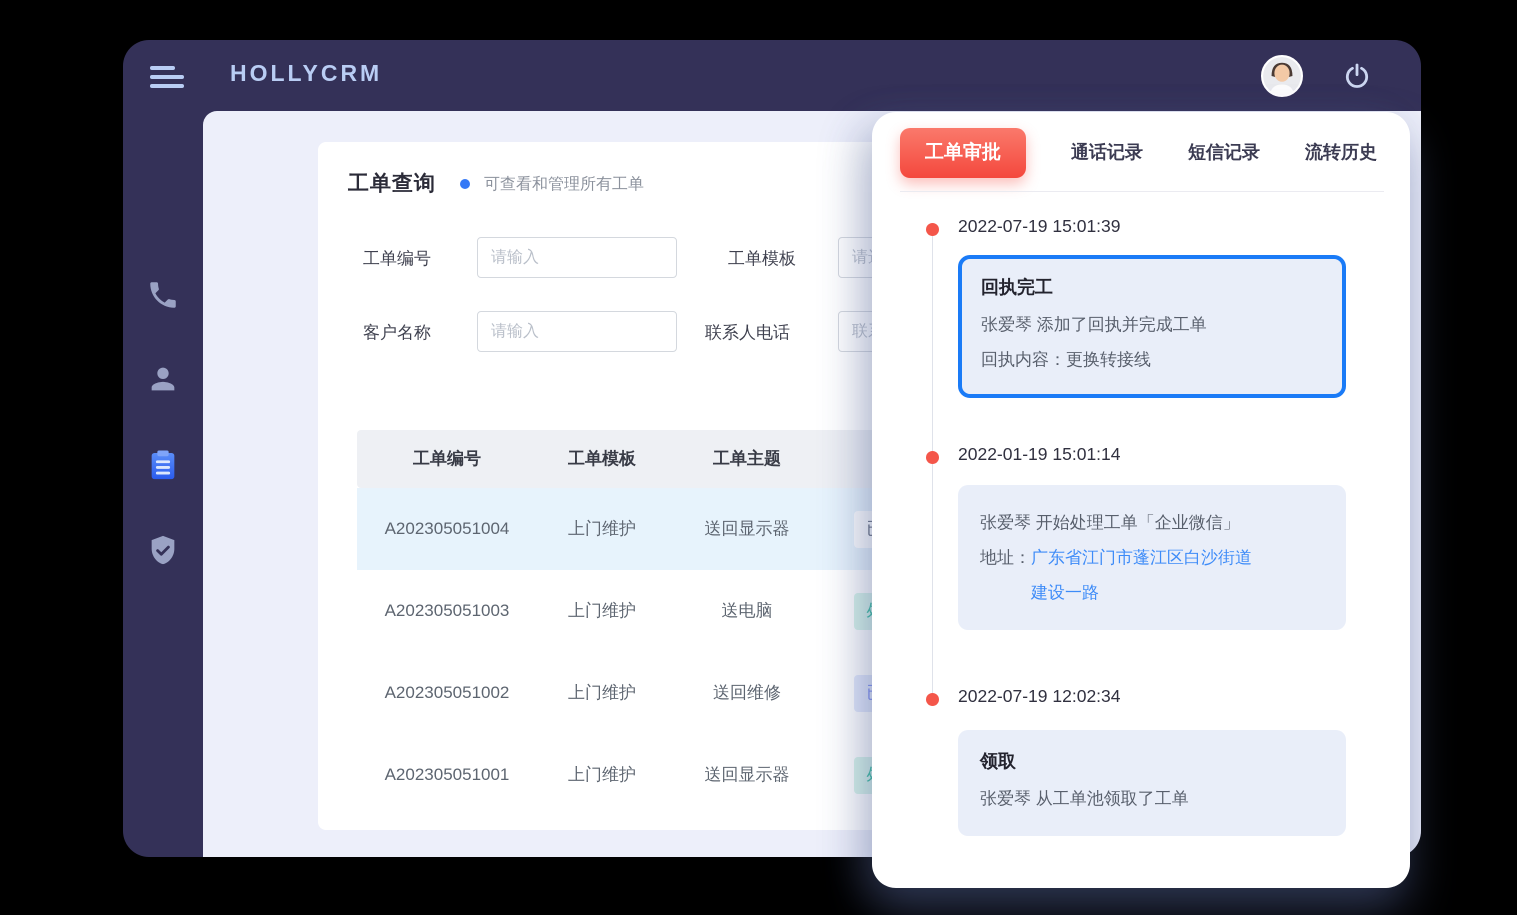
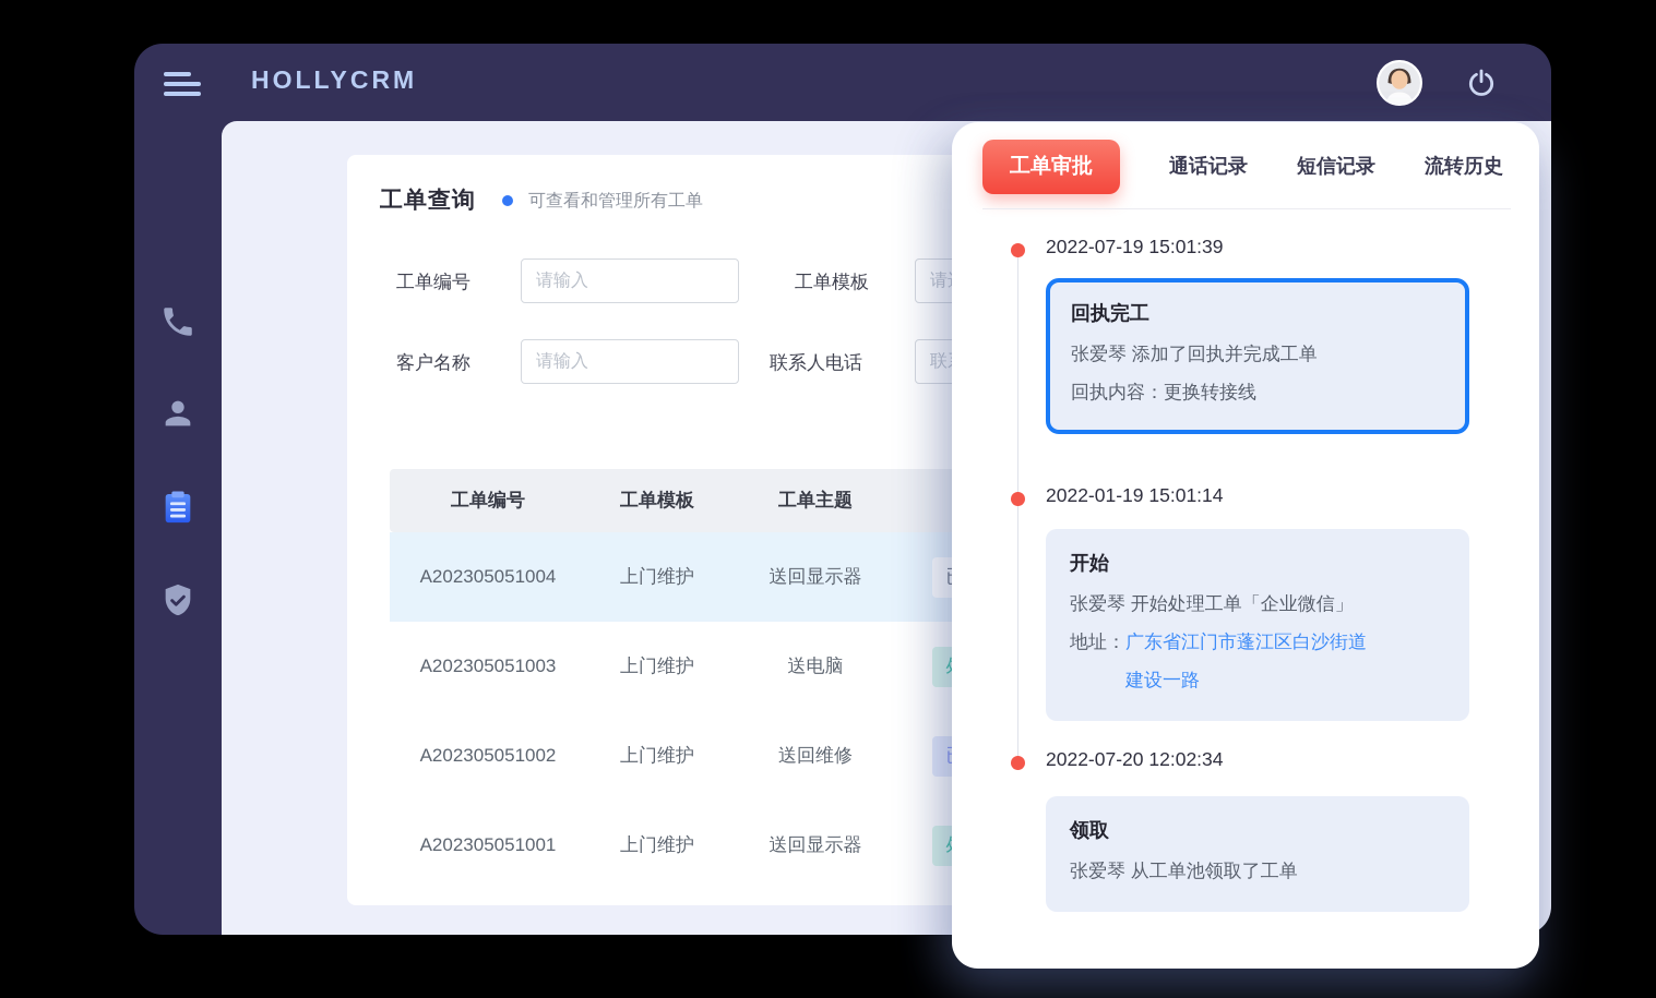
  HOLLYCRM
  工单查询
  可查看和管理所有工单
  工单编号
  请输入
  工单模板
  客户名称
  请输入
  联系人电话
  工单编号
  工单模板
  工单主题
  A202305051004
  上门维护
  送回显示器
  A202305051003
  上门维护
  送电脑
  A202305051002
  上门维护
  送回维修
  A202305051001
  上门维护
  送回显示器
  工单审批
  通话记录
  短信记录
  流转历史
  2022-07-19 15:01:39
  回执完工
  张爱琴 添加了回执并完成工单
  回执内容：更换转接线
  2022-01-19 15:01:14
+ 开始
  张爱琴 开始处理工单「企业微信」
  地址：
  广东省江门市蓬江区白沙街道建设一路
- 2022-07-19 12:02:34
+ 2022-07-20 12:02:34
  领取
  张爱琴 从工单池领取了工单
